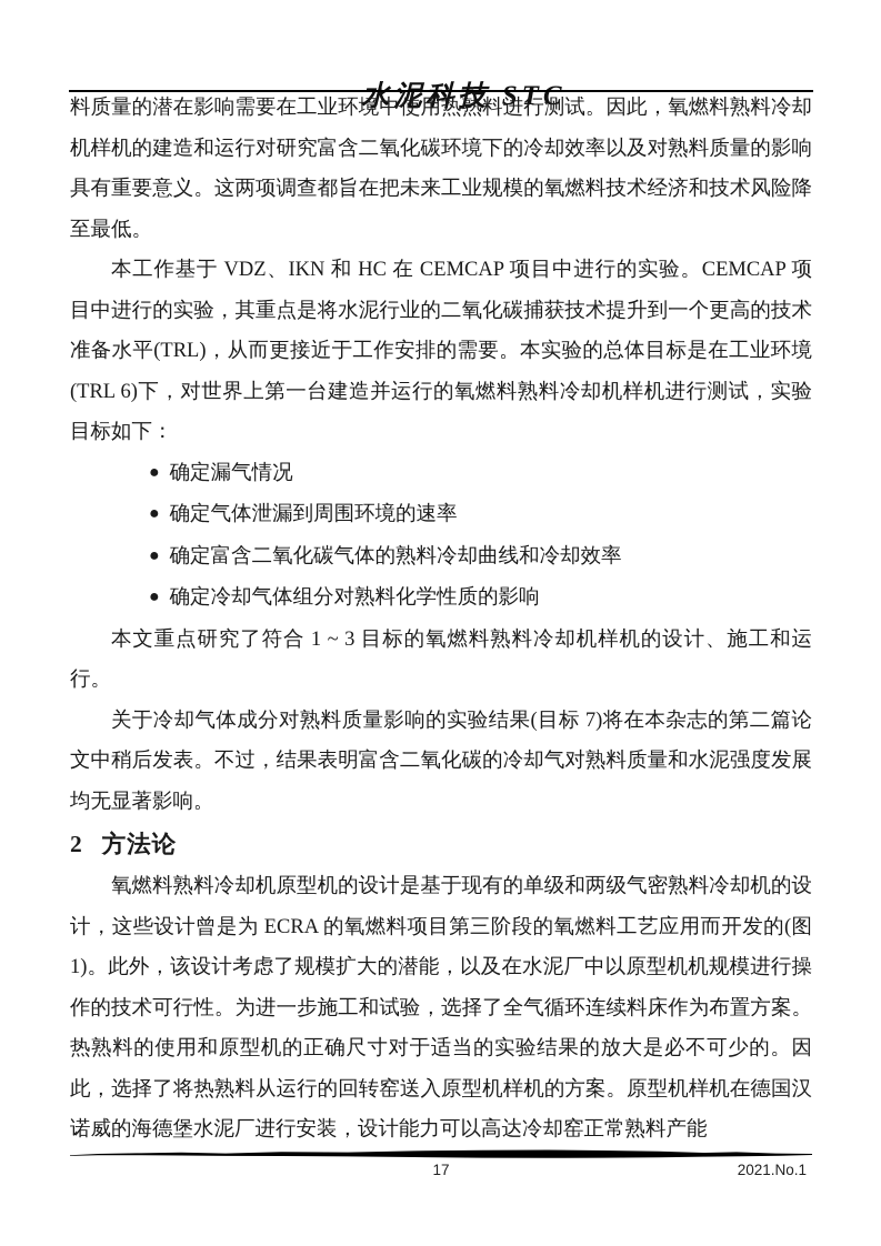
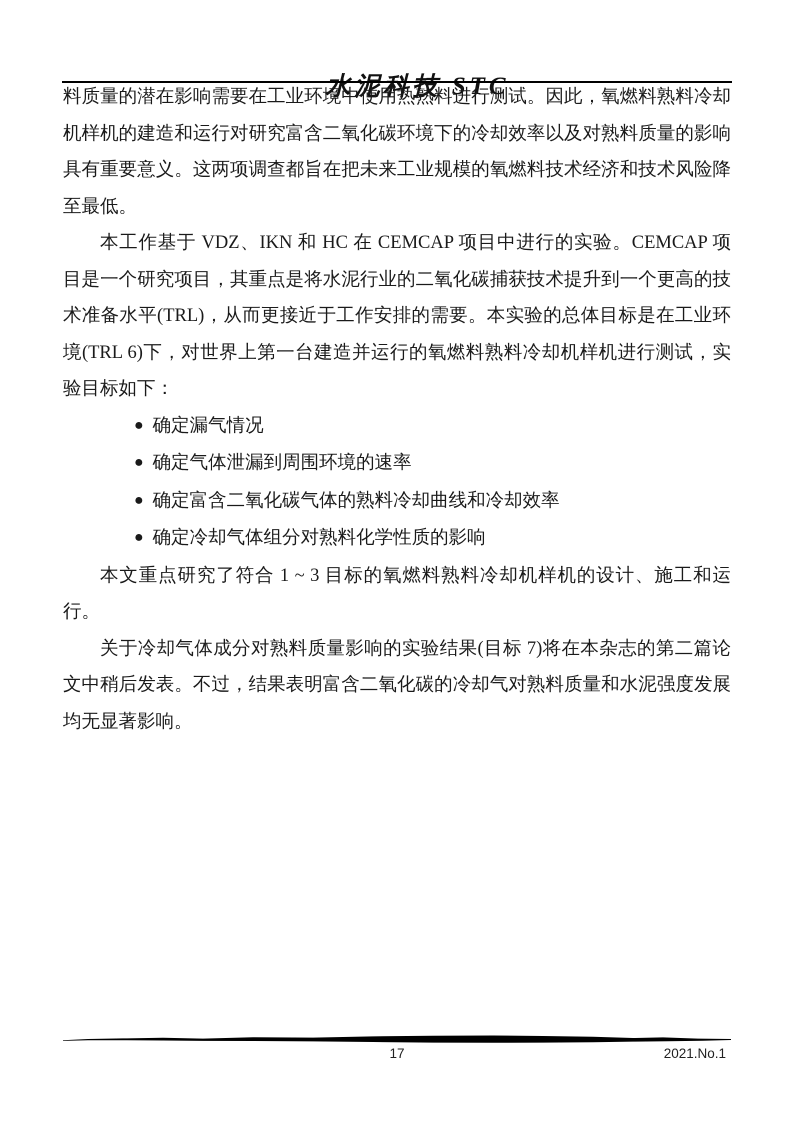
  水泥科技 STC
  料质量的潜在影响需要在工业环境中使用热熟料进行测试。因此，氧燃料熟料冷却机样机的建造和运行对研究富含二氧化碳环境下的冷却效率以及对熟料质量的影响具有重要意义。这两项调查都旨在把未来工业规模的氧燃料技术经济和技术风险降至最低。
- 本工作基于 VDZ、IKN 和 HC 在 CEMCAP 项目中进行的实验。CEMCAP 项目中进行的实验，其重点是将水泥行业的二氧化碳捕获技术提升到一个更高的技术准备水平(TRL)，从而更接近于工作安排的需要。本实验的总体目标是在工业环境(TRL 6)下，对世界上第一台建造并运行的氧燃料熟料冷却机样机进行测试，实验目标如下：
+ 本工作基于 VDZ、IKN 和 HC 在 CEMCAP 项目中进行的实验。CEMCAP 项目是一个研究项目，其重点是将水泥行业的二氧化碳捕获技术提升到一个更高的技术准备水平(TRL)，从而更接近于工作安排的需要。本实验的总体目标是在工业环境(TRL 6)下，对世界上第一台建造并运行的氧燃料熟料冷却机样机进行测试，实验目标如下：
  ● 确定漏气情况
  ● 确定气体泄漏到周围环境的速率
  ● 确定富含二氧化碳气体的熟料冷却曲线和冷却效率
  ● 确定冷却气体组分对熟料化学性质的影响
  本文重点研究了符合 1 ~ 3 目标的氧燃料熟料冷却机样机的设计、施工和运行。
  关于冷却气体成分对熟料质量影响的实验结果(目标 7)将在本杂志的第二篇论文中稍后发表。不过，结果表明富含二氧化碳的冷却气对熟料质量和水泥强度发展均无显著影响。
- 2 方法论
- 氧燃料熟料冷却机原型机的设计是基于现有的单级和两级气密熟料冷却机的设计，这些设计曾是为 ECRA 的氧燃料项目第三阶段的氧燃料工艺应用而开发的(图 1)。此外，该设计考虑了规模扩大的潜能，以及在水泥厂中以原型机机规模进行操作的技术可行性。为进一步施工和试验，选择了全气循环连续料床作为布置方案。热熟料的使用和原型机的正确尺寸对于适当的实验结果的放大是必不可少的。因此，选择了将热熟料从运行的回转窑送入原型机样机的方案。原型机样机在德国汉诺威的海德堡水泥厂进行安装，设计能力可以高达冷却窑正常熟料产能
  17
  2021.No.1
